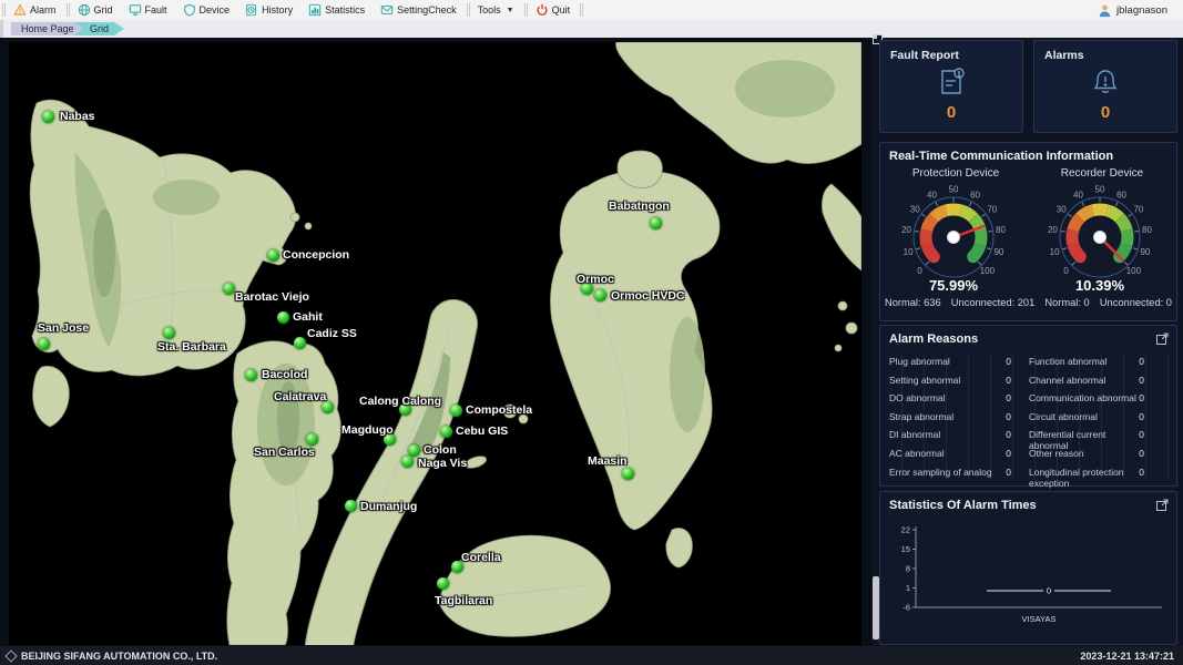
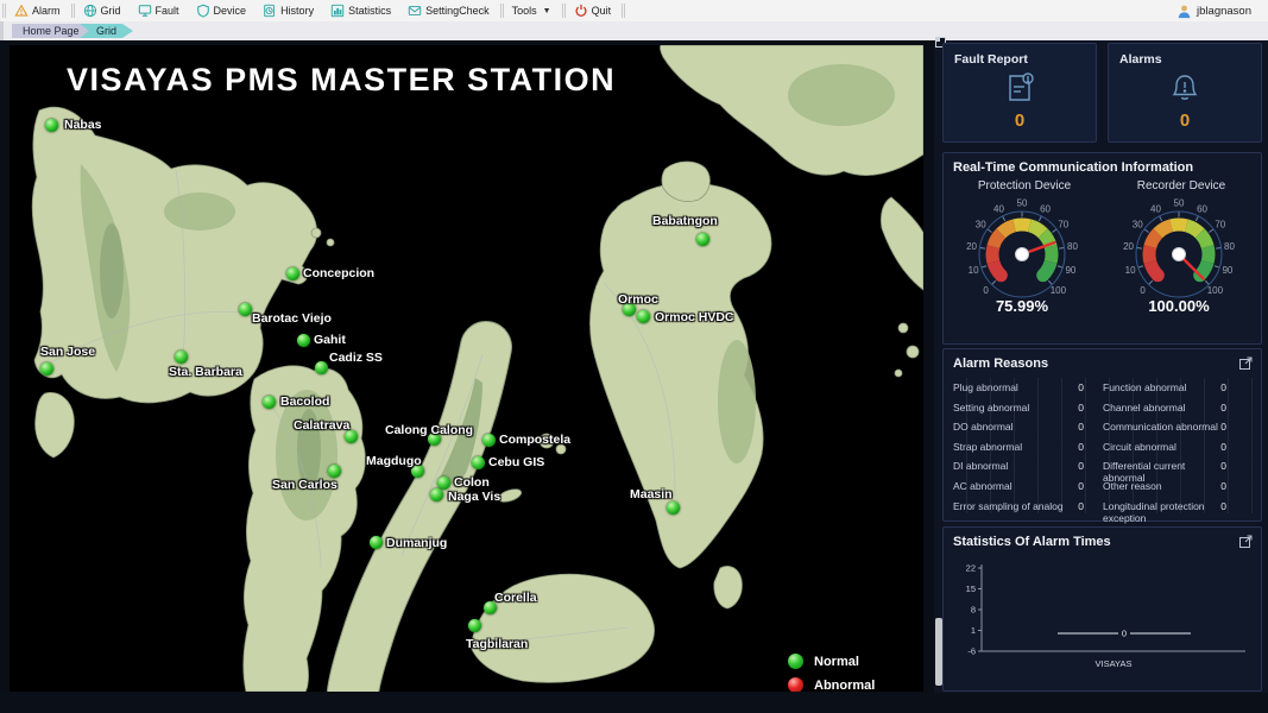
  Alarm
  Grid
  Fault
  Device
  History
  Statistics
  SettingCheck
  Tools
  Quit
  jblagnason
  Home Page
  Grid
+ VISAYAS PMS MASTER STATION
  Nabas
  San Jose
  Concepcion
  Barotac Viejo
  Sta. Barbara
  Gahit
  Cadiz SS
  Bacolod
  Calatrava
  San Carlos
  Calong Calong
  Compostela
  Cebu GIS
  Magdugo
  Colon
  Naga Vis
  Dumanjug
  Babatngon
  Ormoc
  Ormoc HVDC
  Maasin
  Corella
  Tagbilaran
+ Normal
+ Abnormal
  Fault Report
  0
  Alarms
  0
  Real-Time Communication Information
  Protection Device
  Recorder Device
  0
  10
  20
  30
  40
  50
  60
  70
  80
  90
  100
  75.99%
  0
  10
  20
  30
  40
  50
  60
  70
  80
  90
  100
- 10.39%
+ 100.00%
- Normal: 636
- Unconnected: 201
- Normal: 0
- Unconnected: 0
  Alarm Reasons
  Plug abnormal
  0
  Setting abnormal
  0
  DO abnormal
  0
  Strap abnormal
  0
  DI abnormal
  0
  AC abnormal
  0
  Error sampling of analog
  0
  Function abnormal
  0
  Channel abnormal
  0
  Communication abnormal
  0
  Circuit abnormal
  0
  Differential current abnormal
  0
  Other reason
  0
  Longitudinal protection exception
  0
  Statistics Of Alarm Times
  22
  15
  8
  1
  -6
  0
  VISAYAS
- BEIJING SIFANG AUTOMATION CO., LTD.
- 2023-12-21 13:47:21
